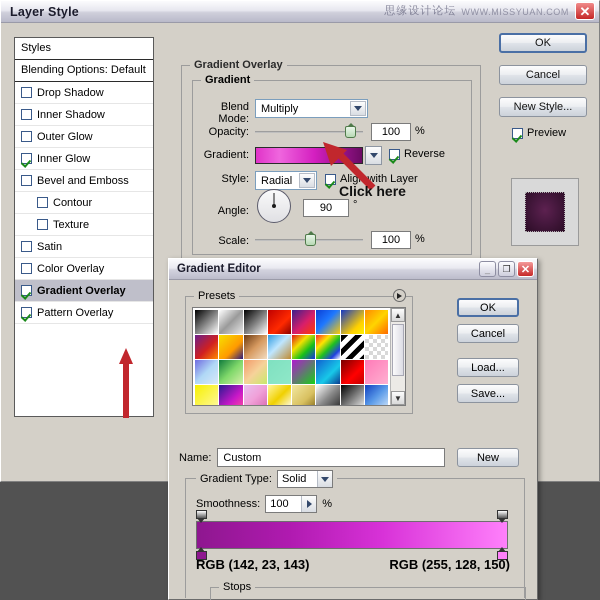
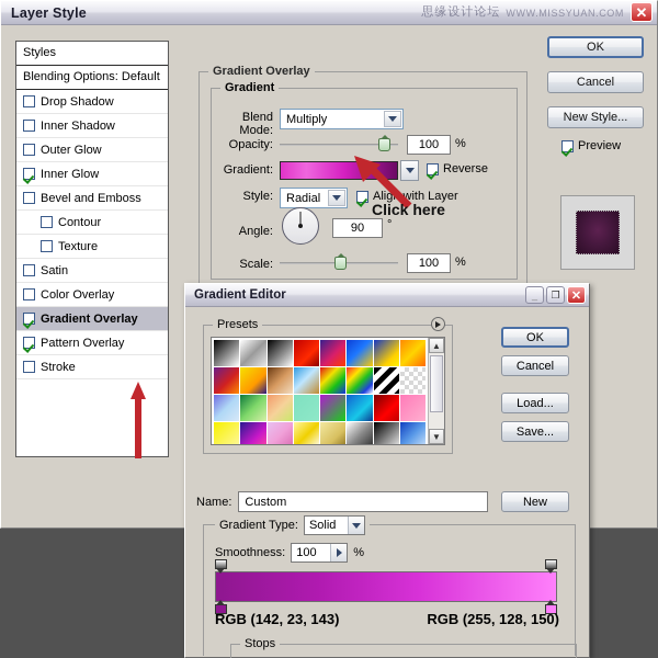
  Layer Style
  思缘设计论坛
  WWW.MISSYUAN.COM
  ✕
  Styles
  Blending Options: Default
  Drop Shadow
  Inner Shadow
  Outer Glow
  Inner Glow
  Bevel and Emboss
  Contour
  Texture
  Satin
  Color Overlay
  Gradient Overlay
  Pattern Overlay
+ Stroke
  Gradient Overlay
  Gradient
  Blend Mode:
  Multiply
  Opacity:
  100
  %
  Gradient:
  Reverse
  Style:
  Radial
  Alig with Layer
  Angle:
  90
  °
  Scale:
  100
  %
  Click here
  OK
  Cancel
  New Style...
  Preview
  Gradient Editor
  _
  ❐
  ✕
  Presets
  ▲
  ▼
  OK
  Cancel
  Load...
  Save...
  Name:
  Custom
  New
  Gradient Type:
  Solid
  Smoothness:
  100
  %
  RGB (142, 23, 143)
  RGB (255, 128, 150)
  Stops
